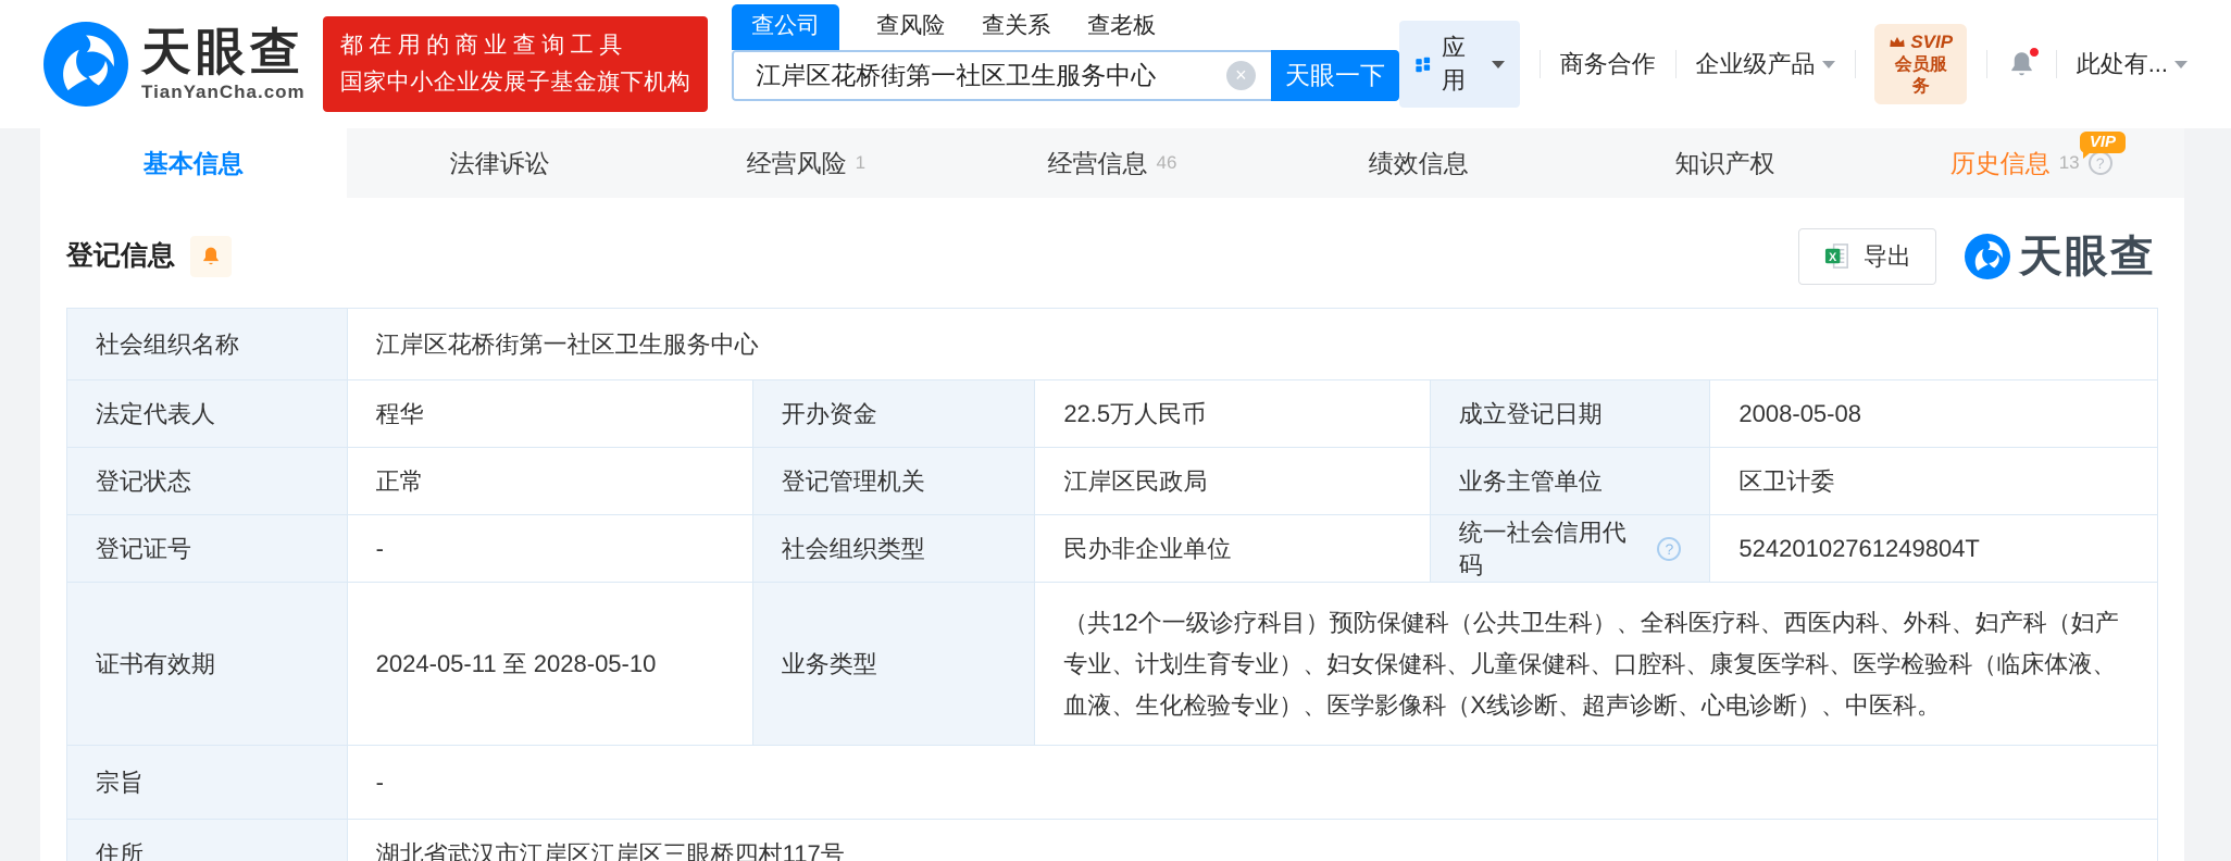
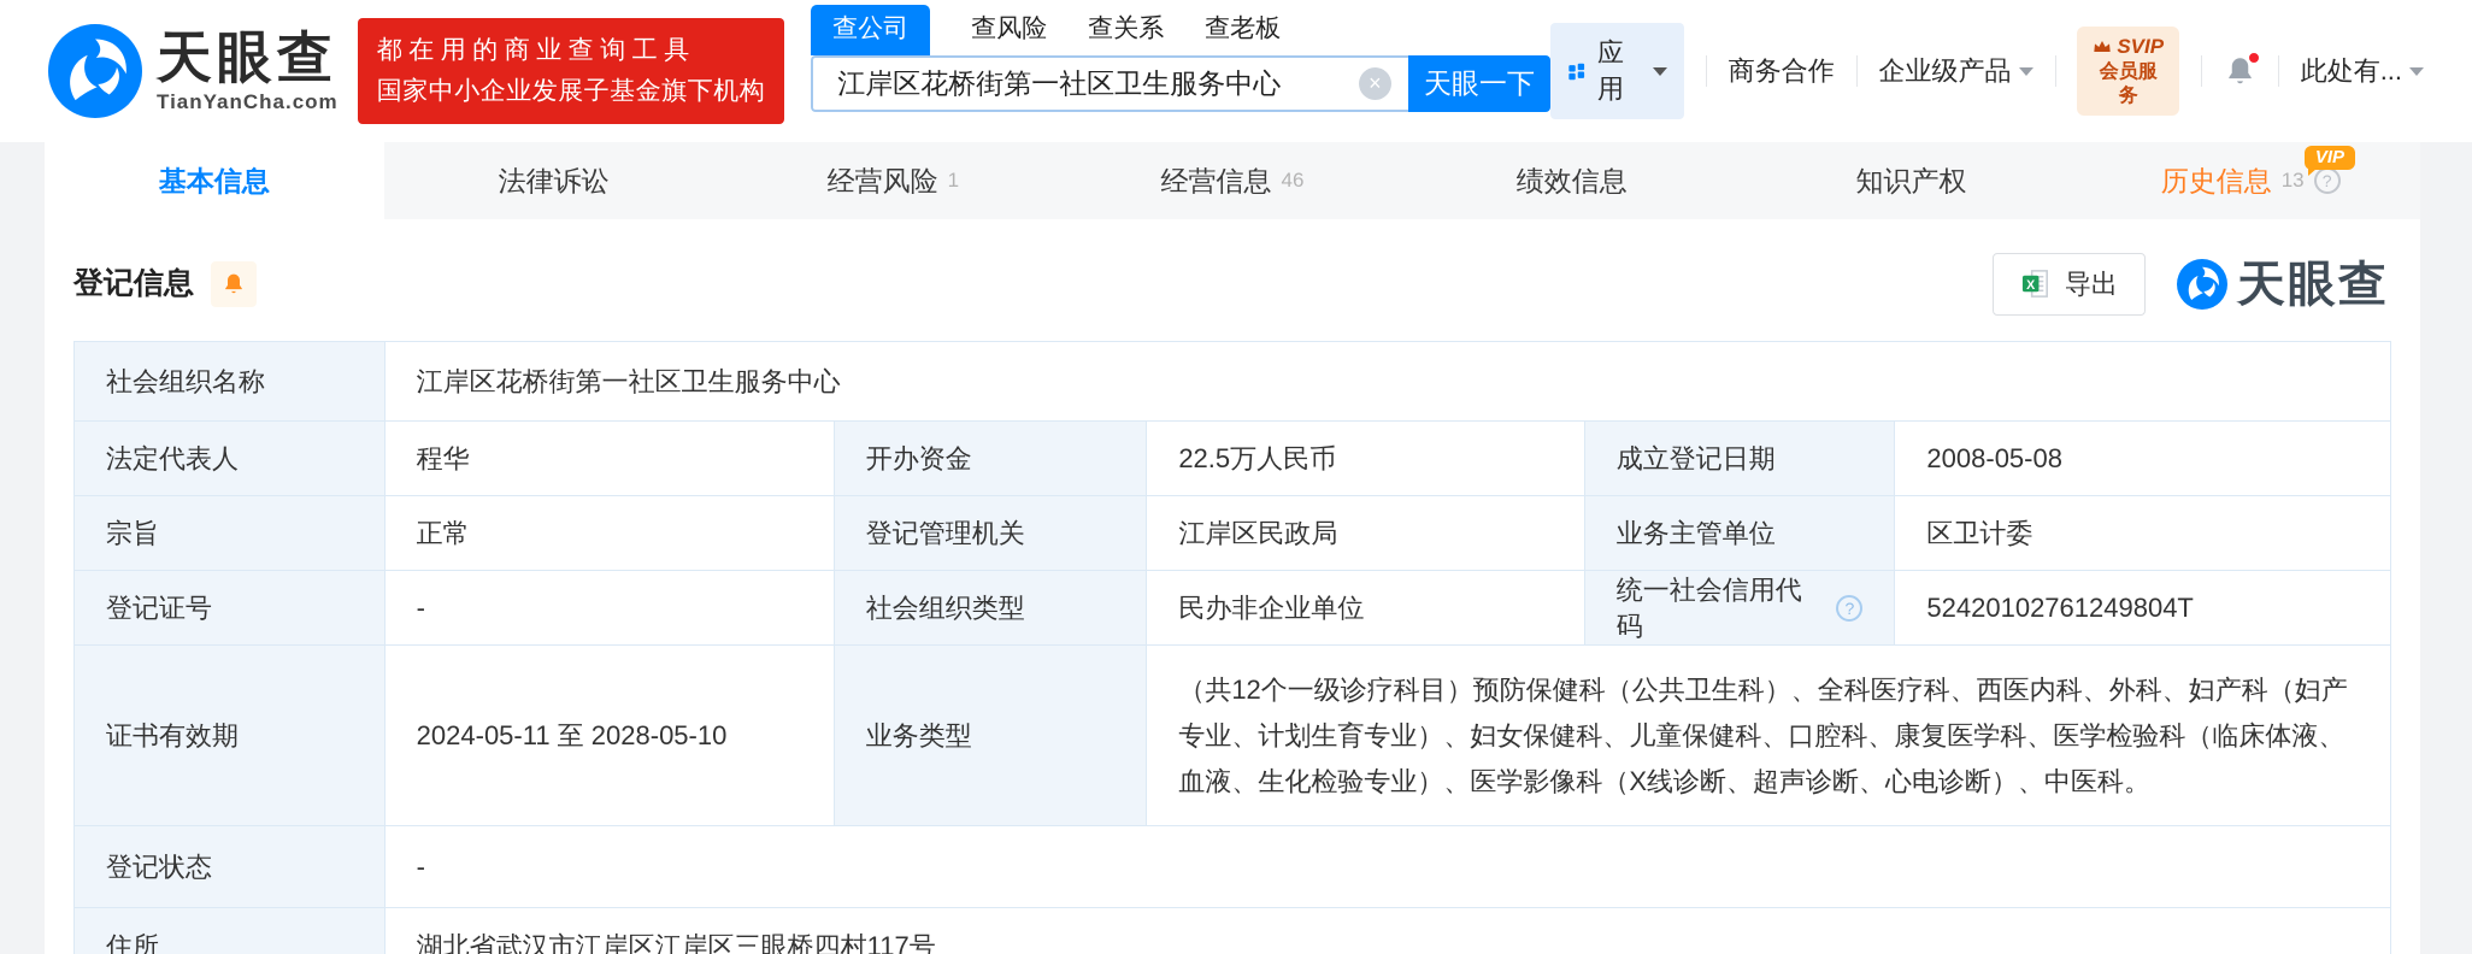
  天眼查
  TianYanCha.com
  都在用的商业查询工具
  国家中小企业发展子基金旗下机构
  查公司
  查风险
  查关系
  查老板
  江岸区花桥街第一社区卫生服务中心
  ×
  天眼一下
  应用
  商务合作
  企业级产品
  SVIP
  会员服务
  此处有...
  基本信息
  法律诉讼
  经营风险
  1
  经营信息
  46
  绩效信息
  知识产权
  VIP
  历史信息
  13
  ?
  登记信息
  X
  导出
  天眼查
  社会组织名称	江岸区花桥街第一社区卫生服务中心
  法定代表人	程华	开办资金	22.5万人民币	成立登记日期	2008-05-08
- 登记状态	正常	登记管理机关	江岸区民政局	业务主管单位	区卫计委
+ 宗旨	正常	登记管理机关	江岸区民政局	业务主管单位	区卫计委
  登记证号	-	社会组织类型	民办非企业单位	统一社会信用代码 ?	52420102761249804T
  证书有效期	2024-05-11 至 2028-05-10	业务类型	（共12个一级诊疗科目）预防保健科（公共卫生科）、全科医疗科、西医内科、外科、妇产科（妇产专业、计划生育专业）、妇女保健科、儿童保健科、口腔科、康复医学科、医学检验科（临床体液、血液、生化检验专业）、医学影像科（X线诊断、超声诊断、心电诊断）、中医科。
- 宗旨	-
+ 登记状态	-
  住所	湖北省武汉市江岸区江岸区三眼桥四村117号
